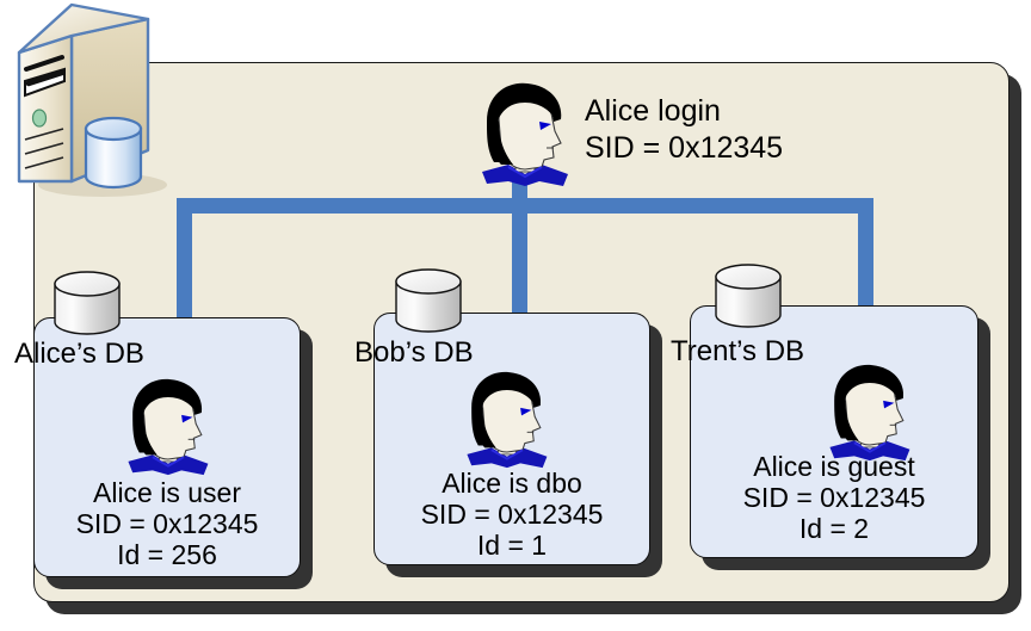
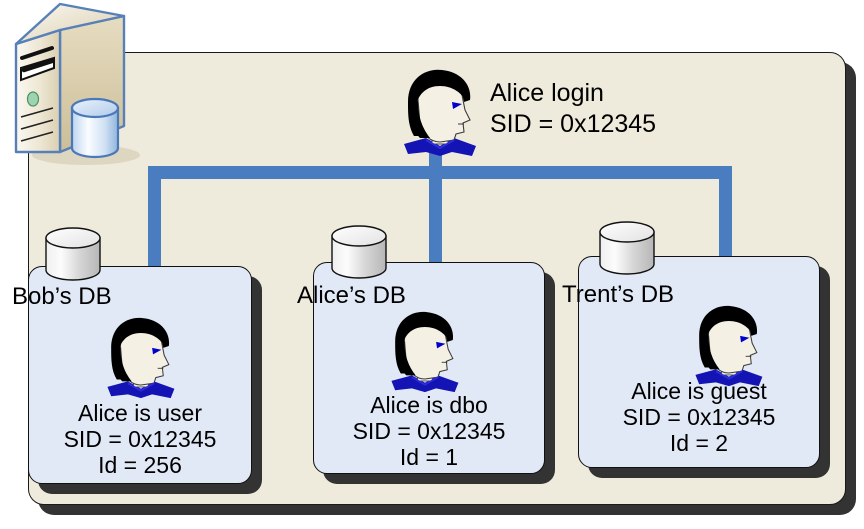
  Alice login
  SID = 0x12345
- Alice’s DB
+ Bob’s DB
  Alice is user
  SID = 0x12345
  Id = 256
- Bob’s DB
+ Alice’s DB
  Alice is dbo
  SID = 0x12345
  Id = 1
  Trent’s DB
  Alice is guest
  SID = 0x12345
  Id = 2
